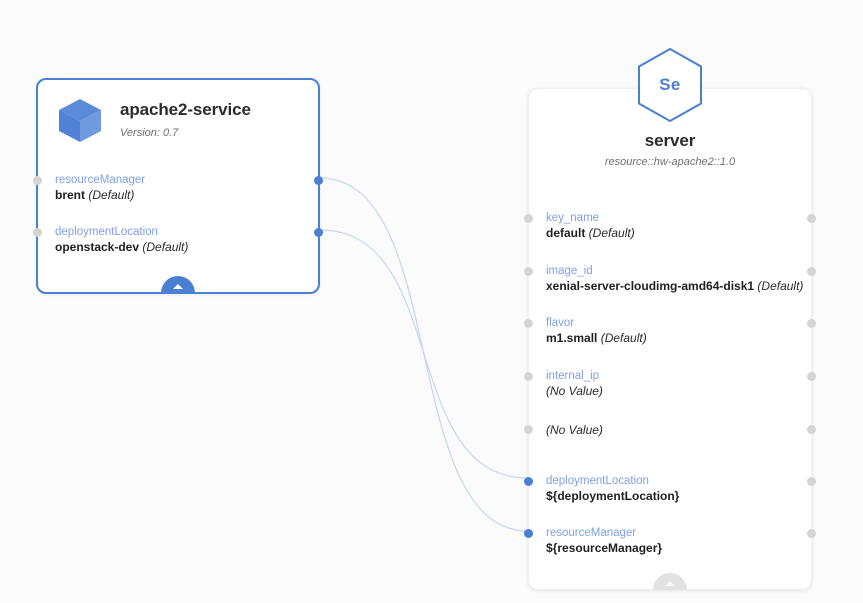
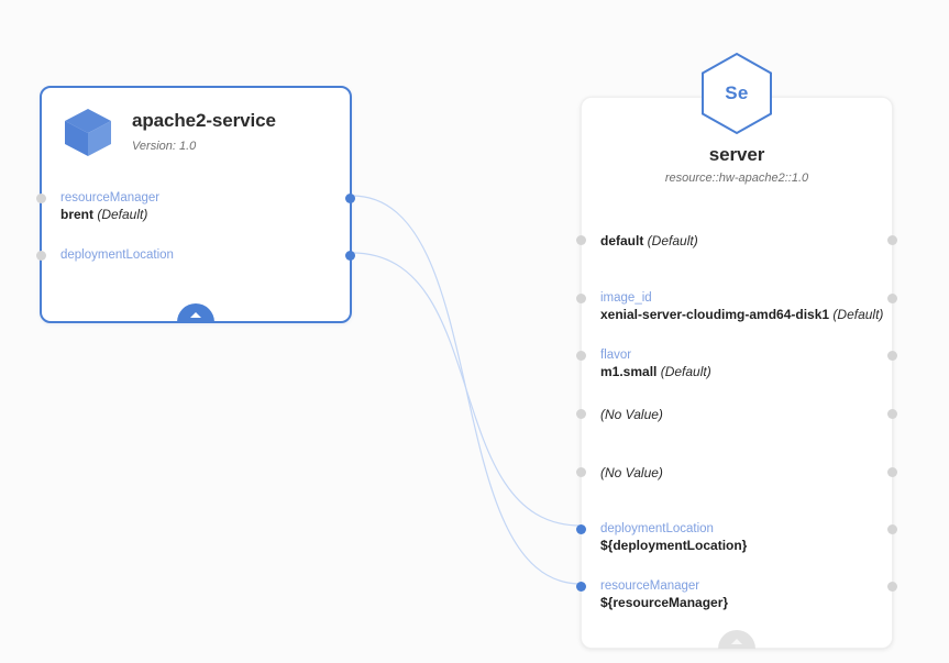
  apache2-service
- Version: 0.7
+ Version: 1.0
  resourceManager
  brent (Default)
  deploymentLocation
- openstack-dev (Default)
  Se
  server
  resource::hw-apache2::1.0
- key_name
  default (Default)
  image_id
  xenial-server-cloudimg-amd64-disk1 (Default)
  flavor
  m1.small (Default)
- internal_ip
  (No Value)
  (No Value)
  deploymentLocation
  ${deploymentLocation}
  resourceManager
  ${resourceManager}
